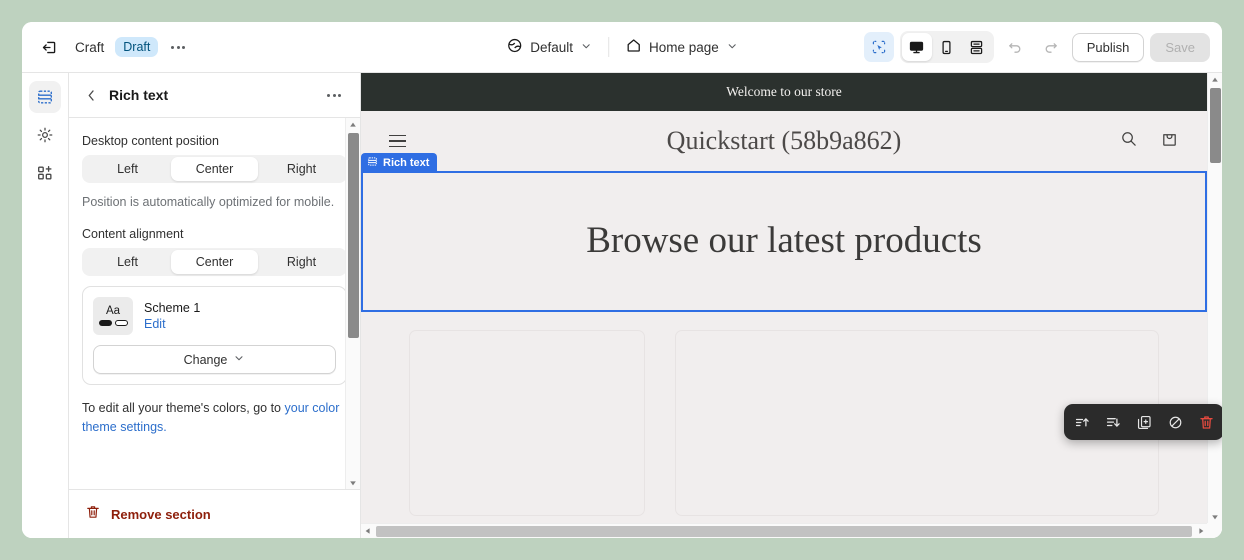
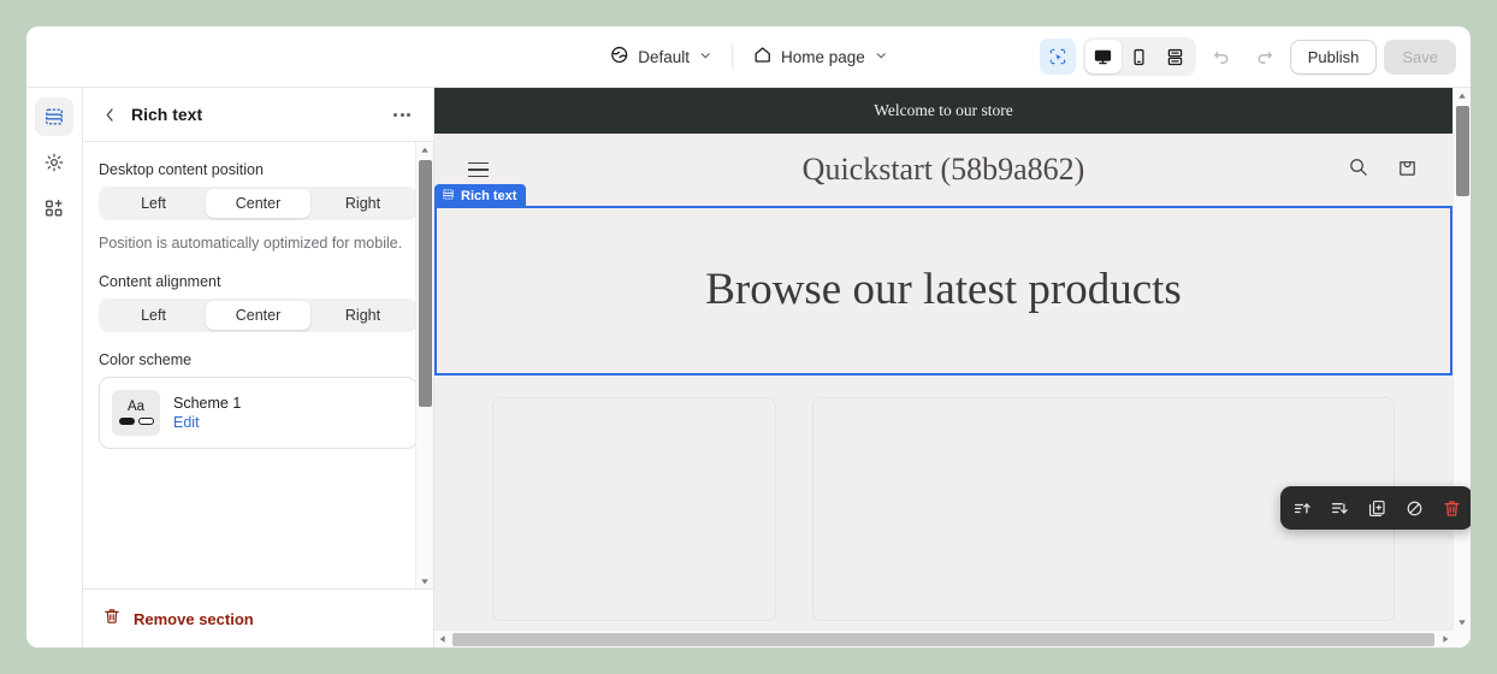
- Craft
- Draft
  Default
  Home page
  Publish
  Save
  Rich text
  Desktop content position
  Left
  Center
  Right
  Position is automatically optimized for mobile.
  Content alignment
  Left
  Center
  Right
+ Color scheme
  Aa
  Scheme 1
  Edit
- Change
- To edit all your theme's colors, go to your color theme settings.
  Remove section
  Welcome to our store
  Quickstart (58b9a862)
  Rich text
  Browse our latest products
